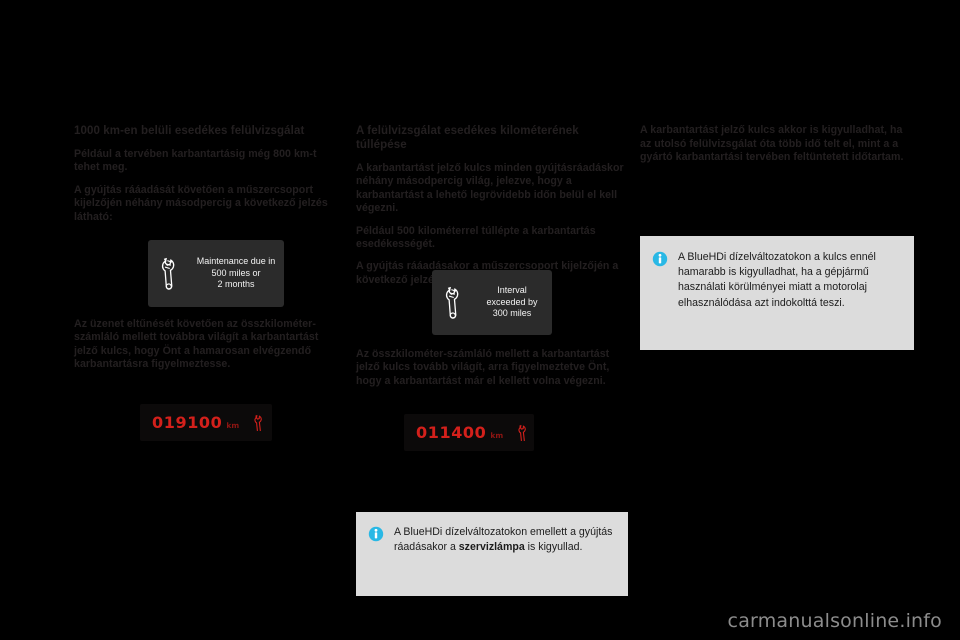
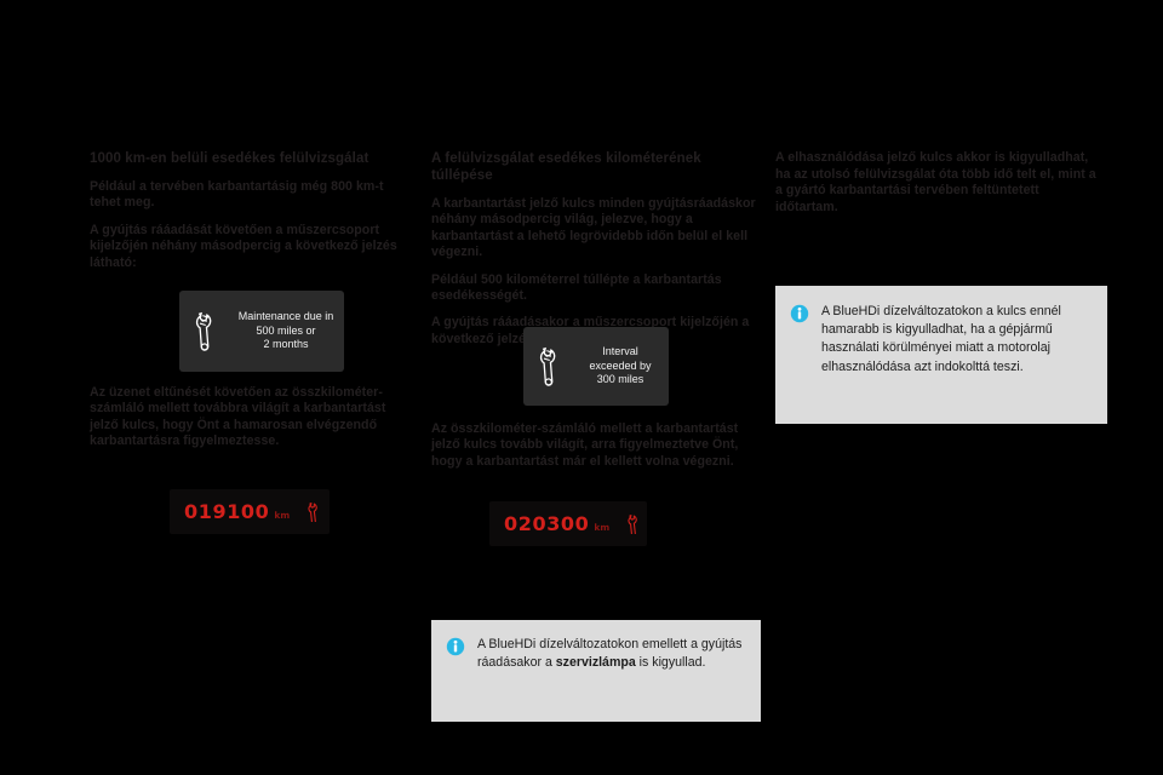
  1000 km-en belüli esedékes felülvizsgálat
  Például a tervében karbantartásig még 800 km-t tehet meg.
  A gyújtás rááadását követően a műszercsoport kijelzőjén néhány másodpercig a következő jelzés látható:
  Maintenance due in
  500 miles or
  2 months
  Az üzenet eltűnését követően az összkilométer-számláló mellett továbbra világít a karbantartást jelző kulcs, hogy Önt a hamarosan elvégzendő karbantartásra figyelmeztesse.
  019100
  km
  A felülvizsgálat esedékes kilométerének túllépése
  A karbantartást jelző kulcs minden gyújtásráadáskor néhány másodpercig világ, jelezve, hogy a karbantartást a lehető legrövidebb időn belül el kell végezni.
  Például 500 kilométerrel túllépte a karbantartás esedékességét.
  A gyújtás rááadásakor a műszercsoport kijelzőjén a következő jelzé
  Interval
  exceeded by
  300 miles
  Az összkilométer-számláló mellett a karbantartást jelző kulcs tovább világít, arra figyelmeztetve Önt, hogy a karbantartást már el kellett volna végezni.
- 011400
+ 020300
  km
  A BlueHDi dízelváltozatokon emellett a gyújtás ráadásakor a szervizlámpa is kigyullad.
- A karbantartást jelző kulcs akkor is kigyulladhat, ha az utolsó felülvizsgálat óta több idő telt el, mint a a gyártó karbantartási tervében feltüntetett időtartam.
+ A elhasználódása jelző kulcs akkor is kigyulladhat, ha az utolsó felülvizsgálat óta több idő telt el, mint a a gyártó karbantartási tervében feltüntetett időtartam.
  A BlueHDi dízelváltozatokon a kulcs ennél hamarabb is kigyulladhat, ha a gépjármű használati körülményei miatt a motorolaj elhasználódása azt indokolttá teszi.
- carmanualsonline.info
